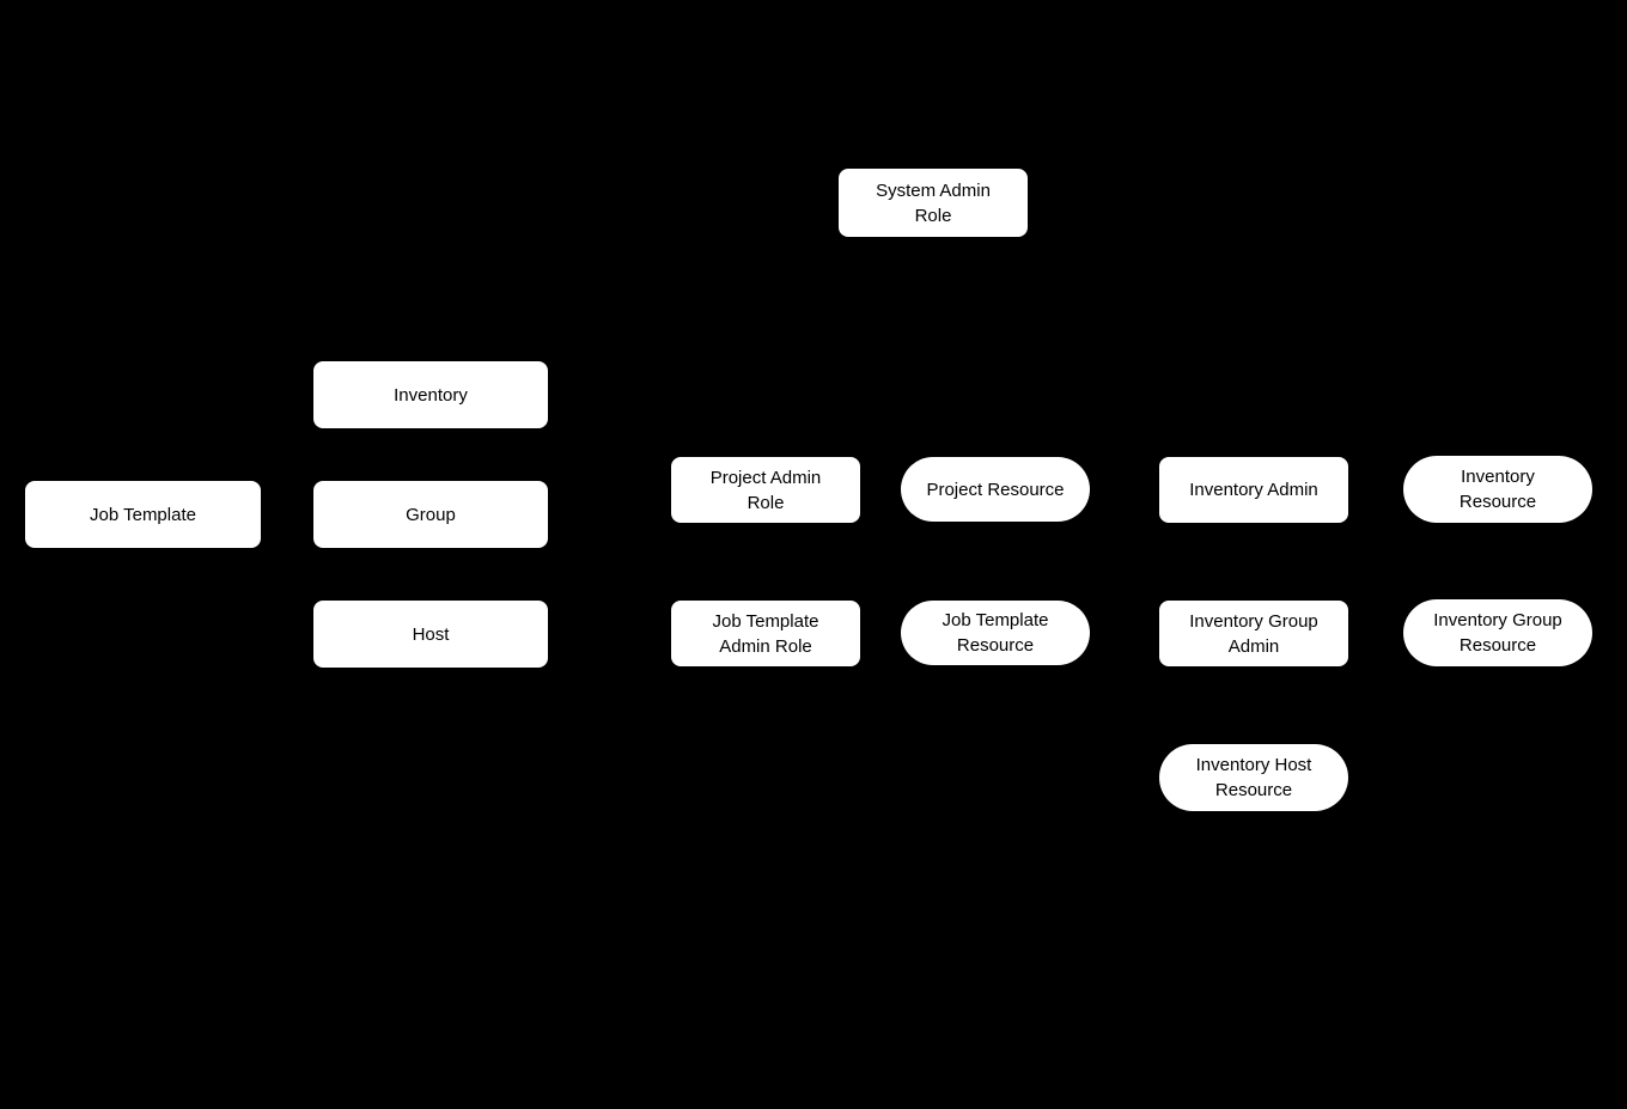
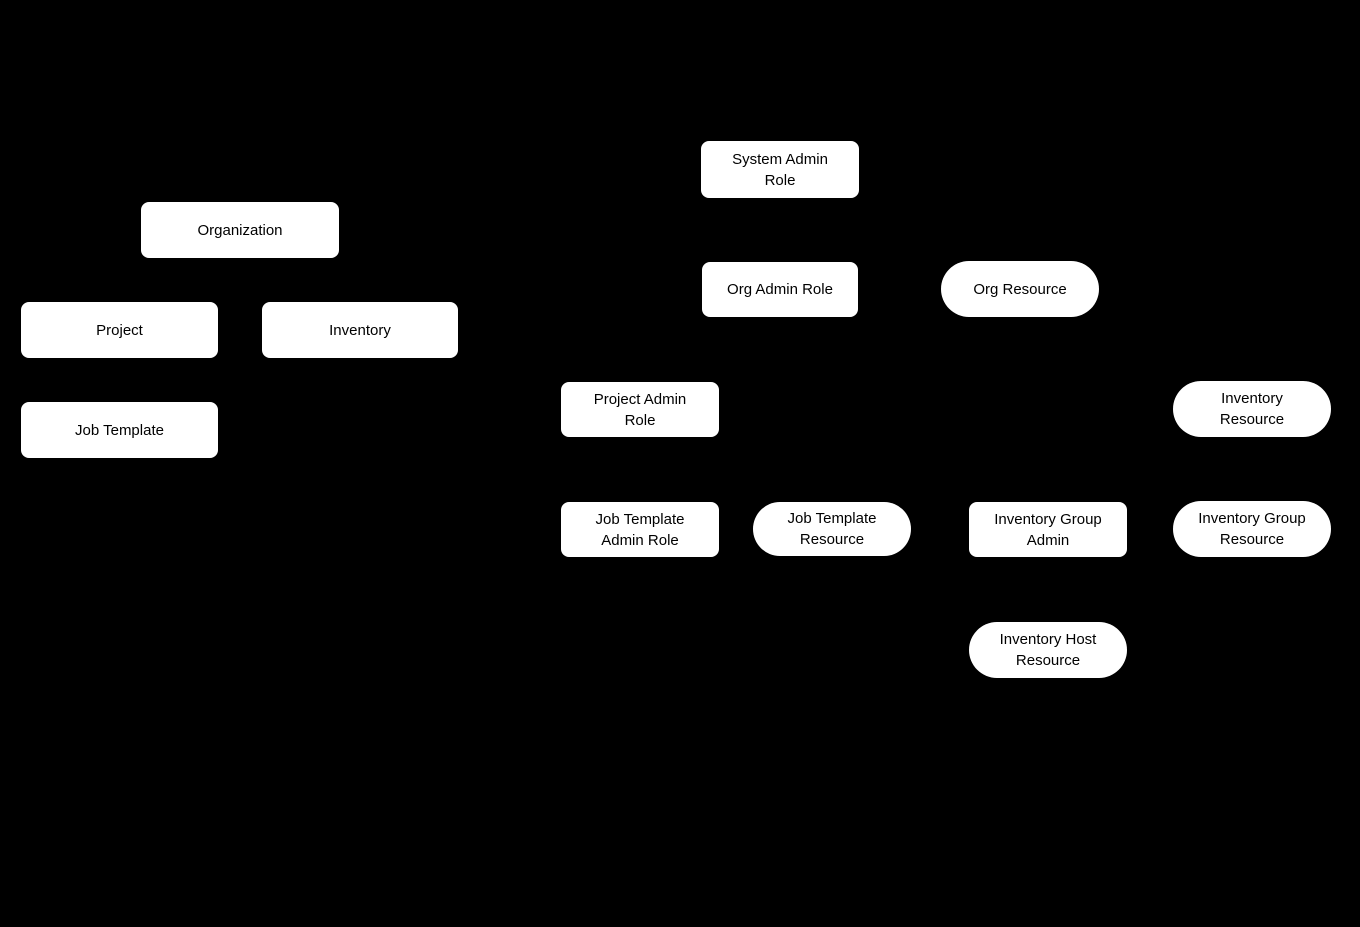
+ Organization
+ Project
  Inventory
  Job Template
- Group
- Host
  System Admin
  Role
+ Org Admin Role
+ Org Resource
  Project Admin
  Role
- Project Resource
- Inventory Admin
  Inventory
  Resource
  Job Template
  Admin Role
  Job Template
  Resource
  Inventory Group
  Admin
  Inventory Group
  Resource
  Inventory Host
  Resource
